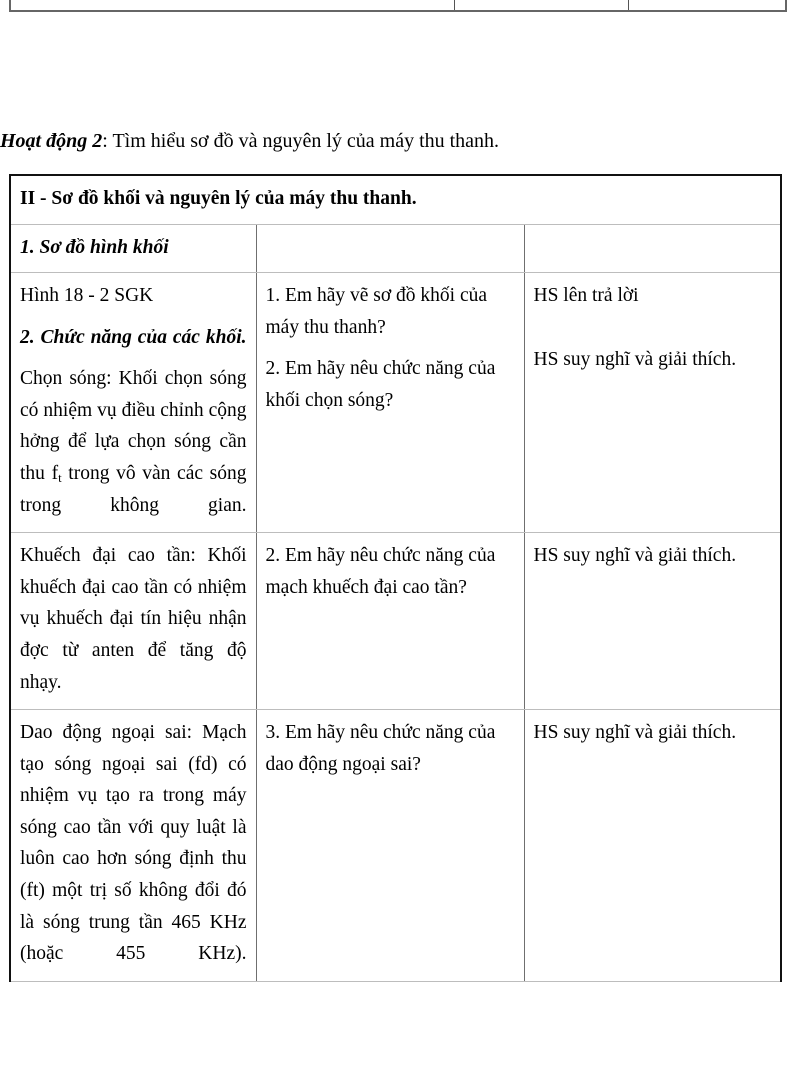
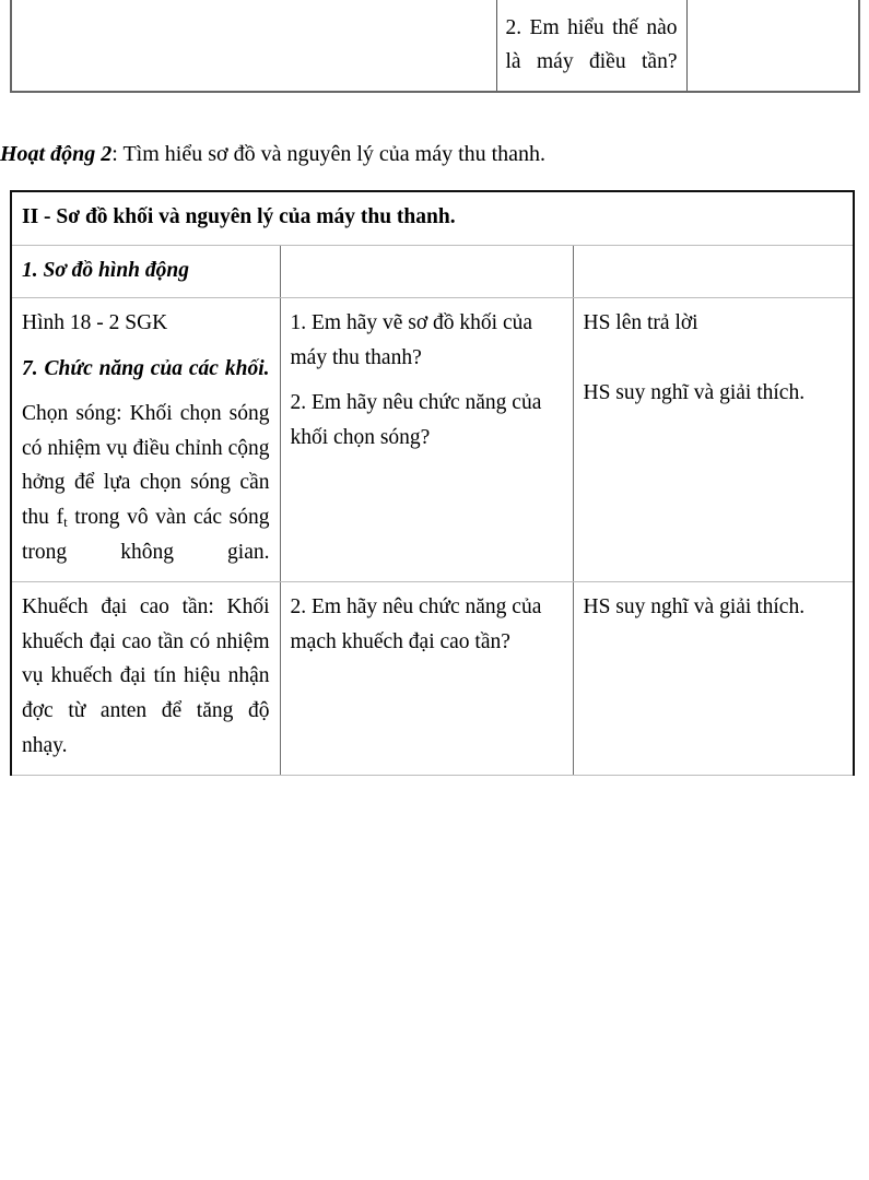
+ 	2. Em hiểu thế nào là máy điều tần?
  Hoạt động 2: Tìm hiểu sơ đồ và nguyên lý của máy thu thanh.
  II - Sơ đồ khối và nguyên lý của máy thu thanh.
- 1. Sơ đồ hình khối
+ 1. Sơ đồ hình động
- Hình 18 - 2 SGK 2. Chức năng của các khối. Chọn sóng: Khối chọn sóng có nhiệm vụ điều chỉnh cộng hởng để lựa chọn sóng cần thu ft trong vô vàn các sóng trong không gian.	1. Em hãy vẽ sơ đồ khối của máy thu thanh? 2. Em hãy nêu chức năng của khối chọn sóng?	HS lên trả lời HS suy nghĩ và giải thích.
+ Hình 18 - 2 SGK 7. Chức năng của các khối. Chọn sóng: Khối chọn sóng có nhiệm vụ điều chỉnh cộng hởng để lựa chọn sóng cần thu ft trong vô vàn các sóng trong không gian.	1. Em hãy vẽ sơ đồ khối của máy thu thanh? 2. Em hãy nêu chức năng của khối chọn sóng?	HS lên trả lời HS suy nghĩ và giải thích.
  Khuếch đại cao tần: Khối khuếch đại cao tần có nhiệm vụ khuếch đại tín hiệu nhận đợc từ anten để tăng độ nhạy.	2. Em hãy nêu chức năng của mạch khuếch đại cao tần?	HS suy nghĩ và giải thích.
- Dao động ngoại sai: Mạch tạo sóng ngoại sai (fd) có nhiệm vụ tạo ra trong máy sóng cao tần với quy luật là luôn cao hơn sóng định thu (ft) một trị số không đổi đó là sóng trung tần 465 KHz (hoặc 455 KHz).	3. Em hãy nêu chức năng của dao động ngoại sai?	HS suy nghĩ và giải thích.
